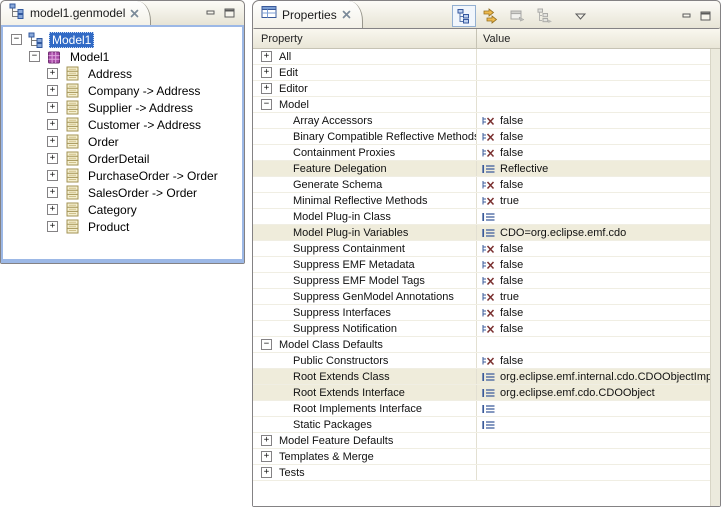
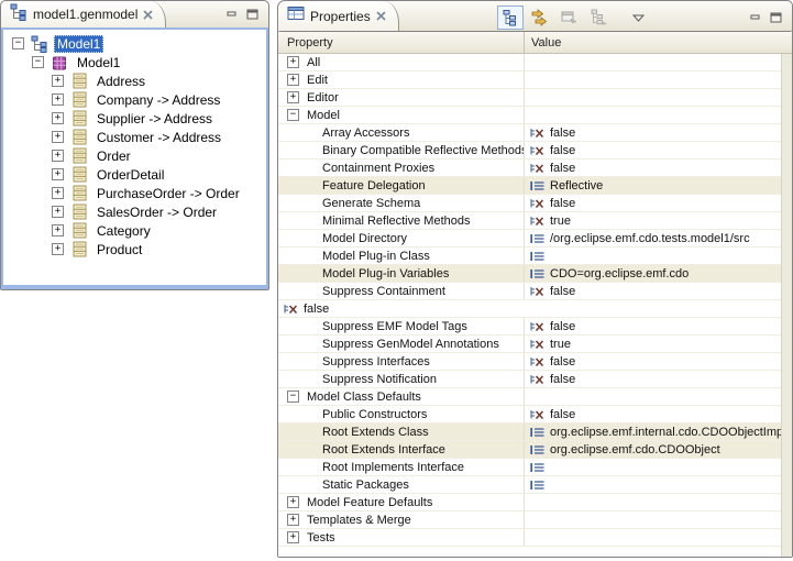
  model1.genmodel
  −
  Model1
  −
  Model1
  +
  Address
  +
  Company -> Address
  +
  Supplier -> Address
  +
  Customer -> Address
  +
  Order
  +
  OrderDetail
  +
  PurchaseOrder -> Order
  +
  SalesOrder -> Order
  +
  Category
  +
  Product
  Properties
  Property
  Value
  +
  All
  +
  Edit
  +
  Editor
  −
  Model
  Array Accessors
  false
  Binary Compatible Reflective Method
  false
  Containment Proxies
  false
  Feature Delegation
  Reflective
  Generate Schema
  false
  Minimal Reflective Methods
  true
+ Model Directory
+ /org.eclipse.emf.cdo.tests.model1/src
  Model Plug-in Class
  Model Plug-in Variables
  CDO=org.eclipse.emf.cdo
  Suppress Containment
  false
- Suppress EMF Metadata
  false
  Suppress EMF Model Tags
  false
  Suppress GenModel Annotations
  true
  Suppress Interfaces
  false
  Suppress Notification
  false
  −
  Model Class Defaults
  Public Constructors
  false
  Root Extends Class
  org.eclipse.emf.internal.cdo.CDOObjectIm
  Root Extends Interface
  org.eclipse.emf.cdo.CDOObject
  Root Implements Interface
  Static Packages
  +
  Model Feature Defaults
  +
  Templates & Merge
  +
  Tests
